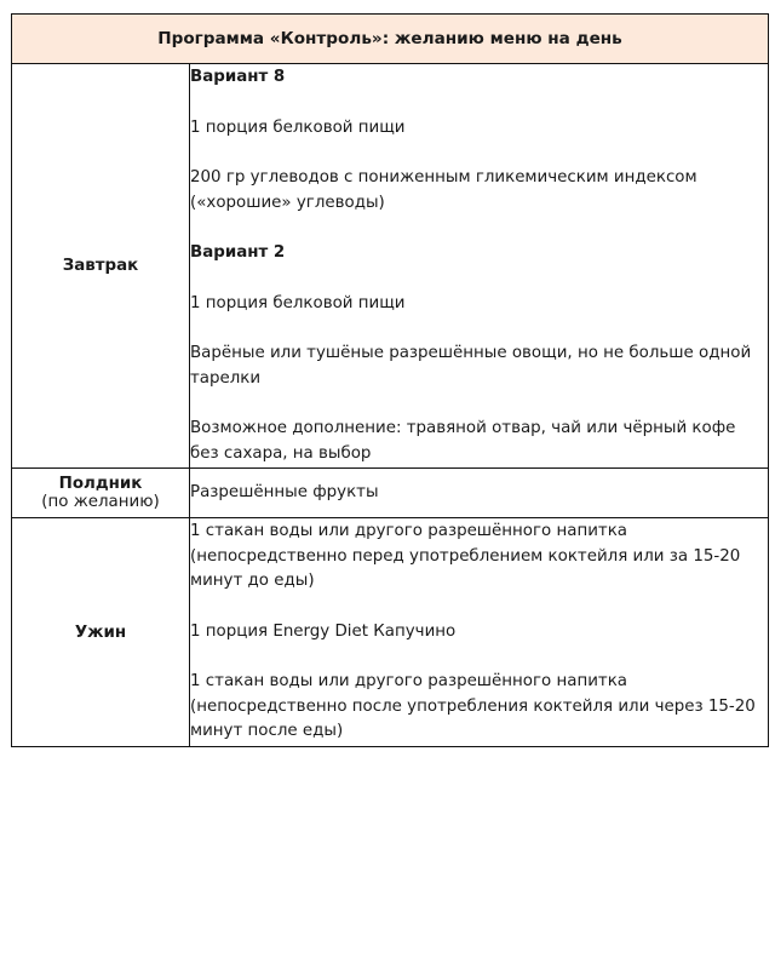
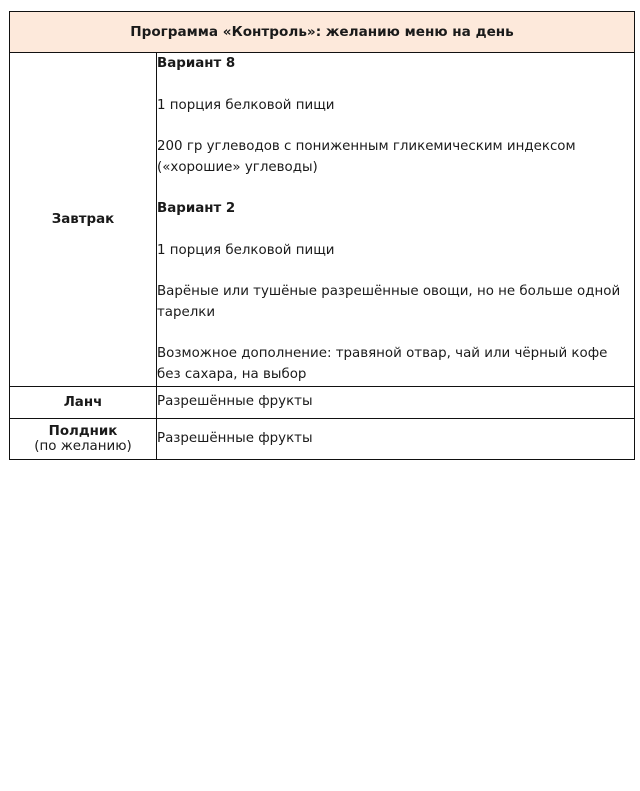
  Программа «Контроль»: желанию меню на день
  Завтрак	Вариант 8 1 порция белковой пищи 200 гр углеводов с пониженным гликемическим индексом («хорошие» углеводы) Вариант 2 1 порция белковой пищи Варёные или тушёные разрешённые овощи, но не больше одной тарелки Возможное дополнение: травяной отвар, чай или чёрный кофе без сахара, на выбор
+ Ланч	Разрешённые фрукты
  Полдник (по желанию)	Разрешённые фрукты
- Ужин	1 стакан воды или другого разрешённого напитка (непосредственно перед употреблением коктейля или за 15-20 минут до еды) 1 порция Energy Diet Капучино 1 стакан воды или другого разрешённого напитка (непосредственно после употребления коктейля или через 15-20 минут после еды)
